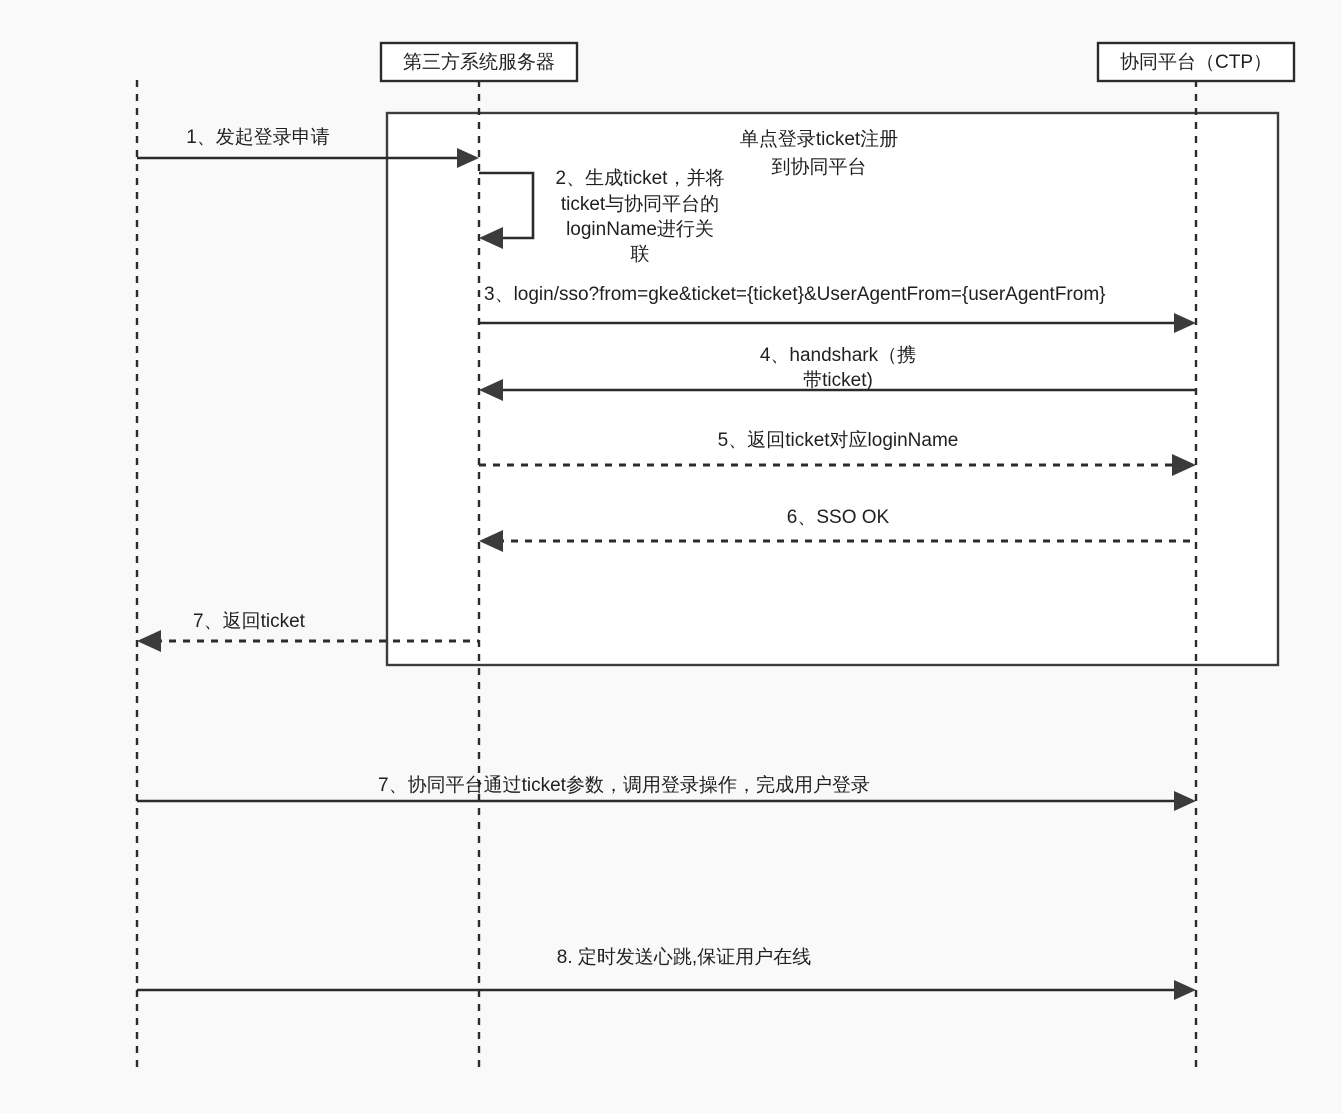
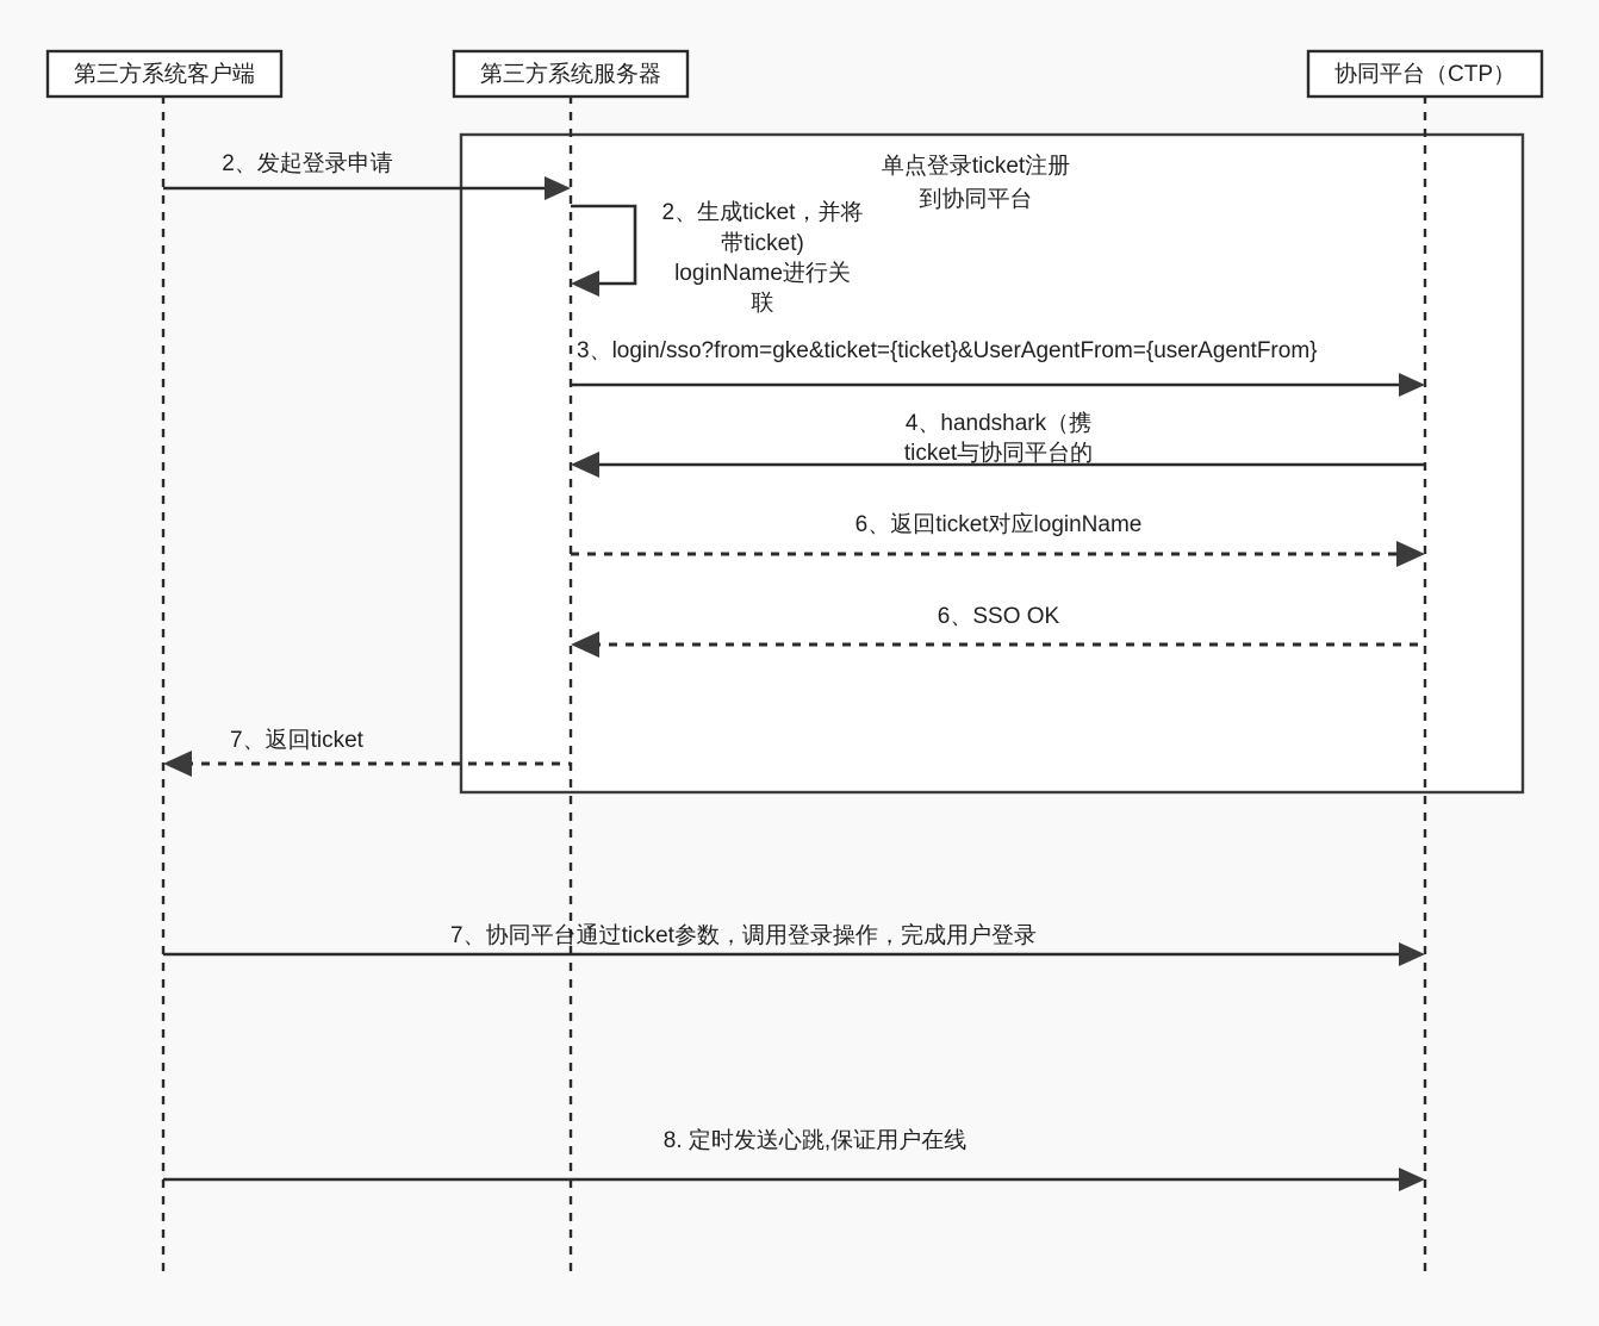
  单点登录ticket注册
  到协同平台
+ 第三方系统客户端
  第三方系统服务器
  协同平台（CTP）
- 1、发起登录申请
+ 2、发起登录申请
  2、生成ticket，并将
- ticket与协同平台的
+ 带ticket)
  loginName进行关
  联
  3、login/sso?from=gke&ticket={ticket}&UserAgentFrom={userAgentFrom}
  4、handshark（携
- 带ticket)
+ ticket与协同平台的
- 5、返回ticket对应loginName
+ 6、返回ticket对应loginName
  6、SSO OK
  7、返回ticket
  7、协同平台通过ticket参数，调用登录操作，完成用户登录
  8. 定时发送心跳,保证用户在线
